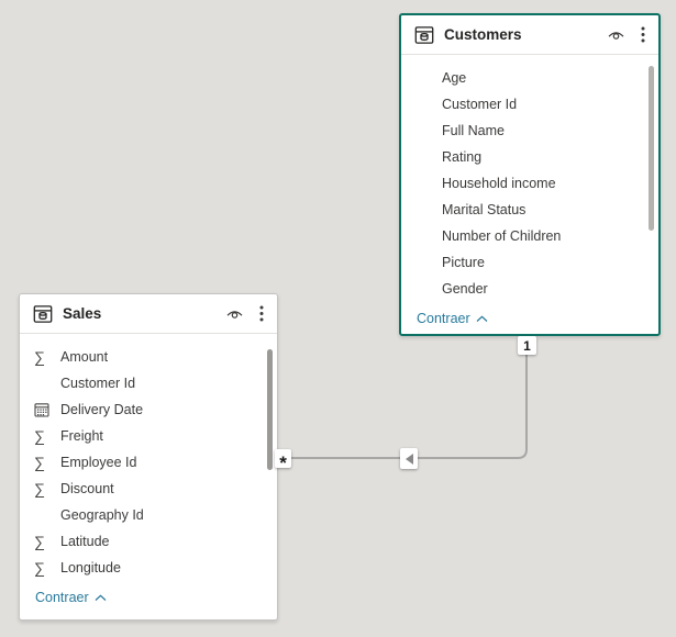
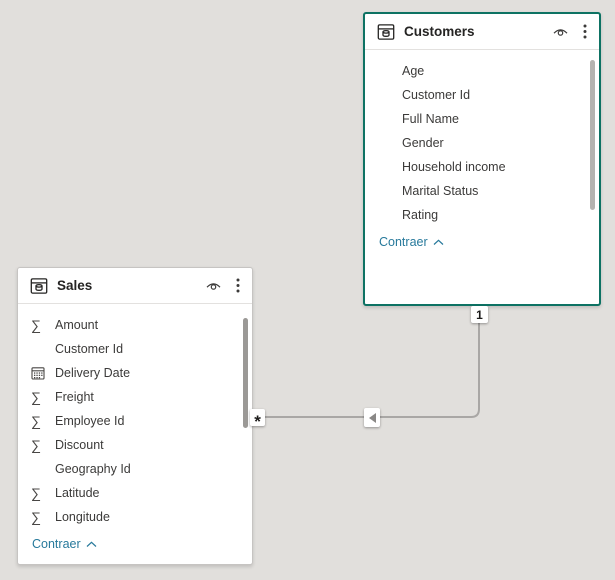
  Customers
  Age
  Customer Id
  Full Name
- Rating
+ Gender
  Household income
  Marital Status
- Number of Children
- Picture
- Gender
+ Rating
  Contraer
  Sales
  ∑
  Amount
  Customer Id
  Delivery Date
  ∑
  Freight
  ∑
  Employee Id
  ∑
  Discount
  Geography Id
  ∑
  Latitude
  ∑
  Longitude
  Contraer
  1
  *
